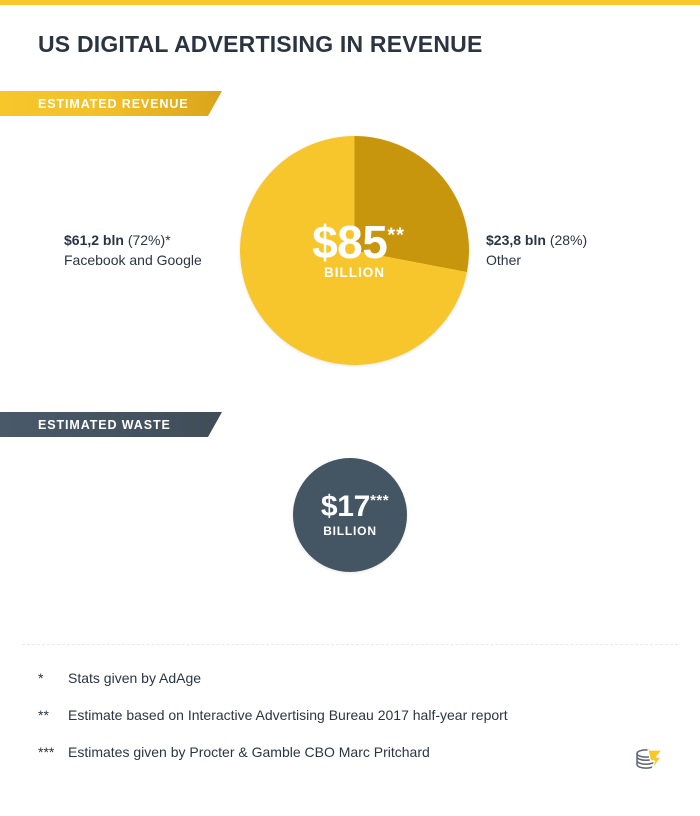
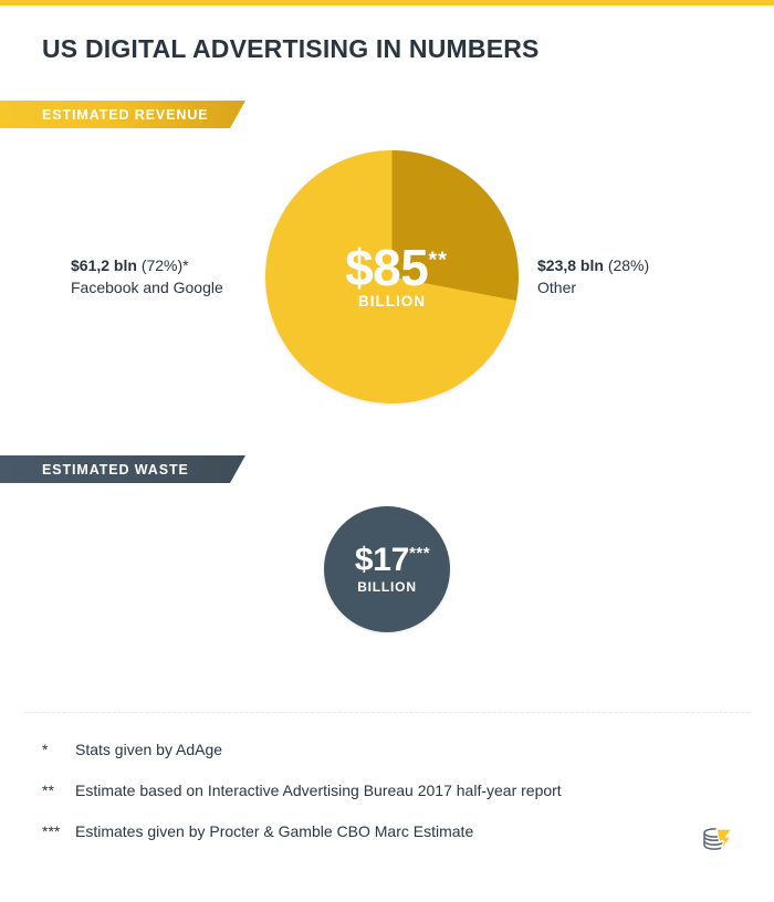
- US DIGITAL ADVERTISING IN REVENUE
+ US DIGITAL ADVERTISING IN NUMBERS
  ESTIMATED REVENUE
  $85**
  BILLION
  $61,2 bln (72%)*
  Facebook and Google
  $23,8 bln (28%)
  Other
  ESTIMATED WASTE
  $17***
  BILLION
  *
  Stats given by AdAge
  **
  Estimate based on Interactive Advertising Bureau 2017 half-year report
  ***
- Estimates given by Procter & Gamble CBO Marc Pritchard
+ Estimates given by Procter & Gamble CBO Marc Estimate
